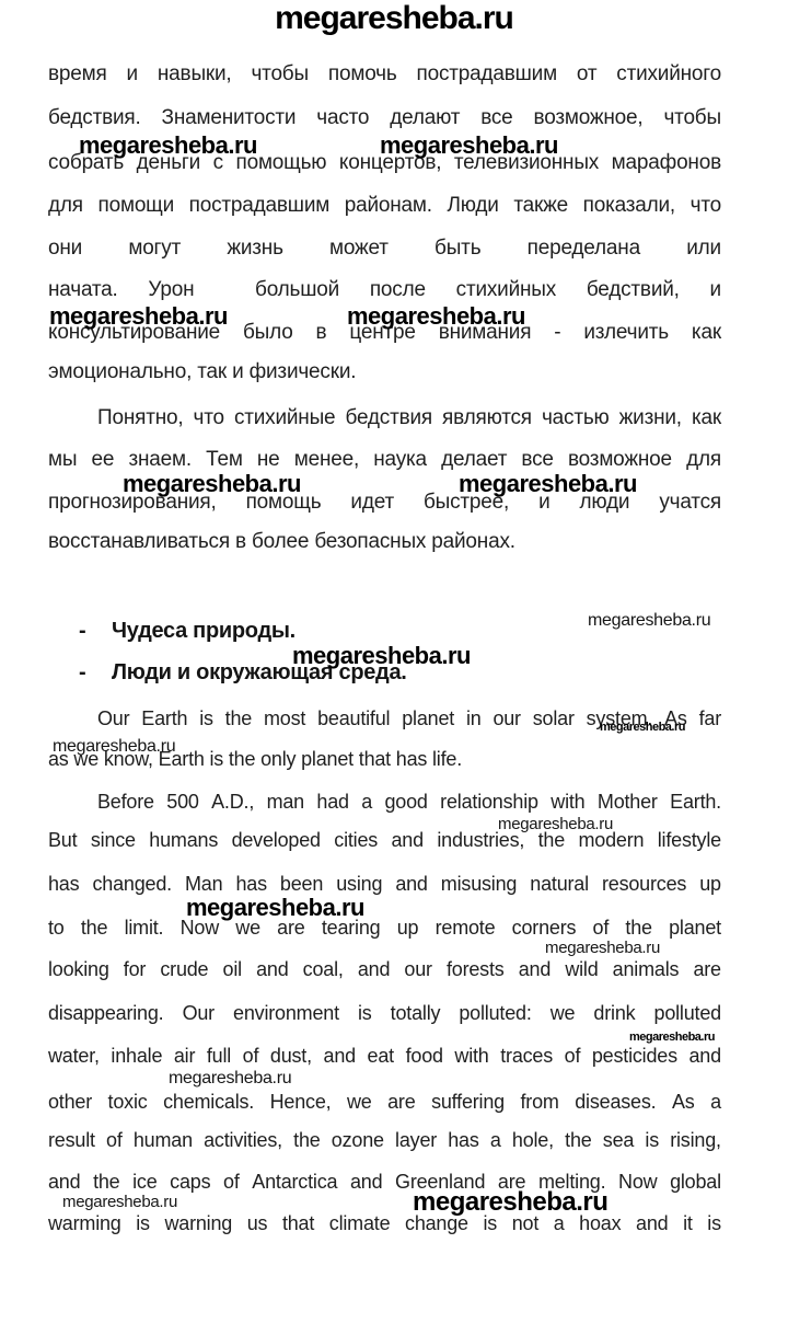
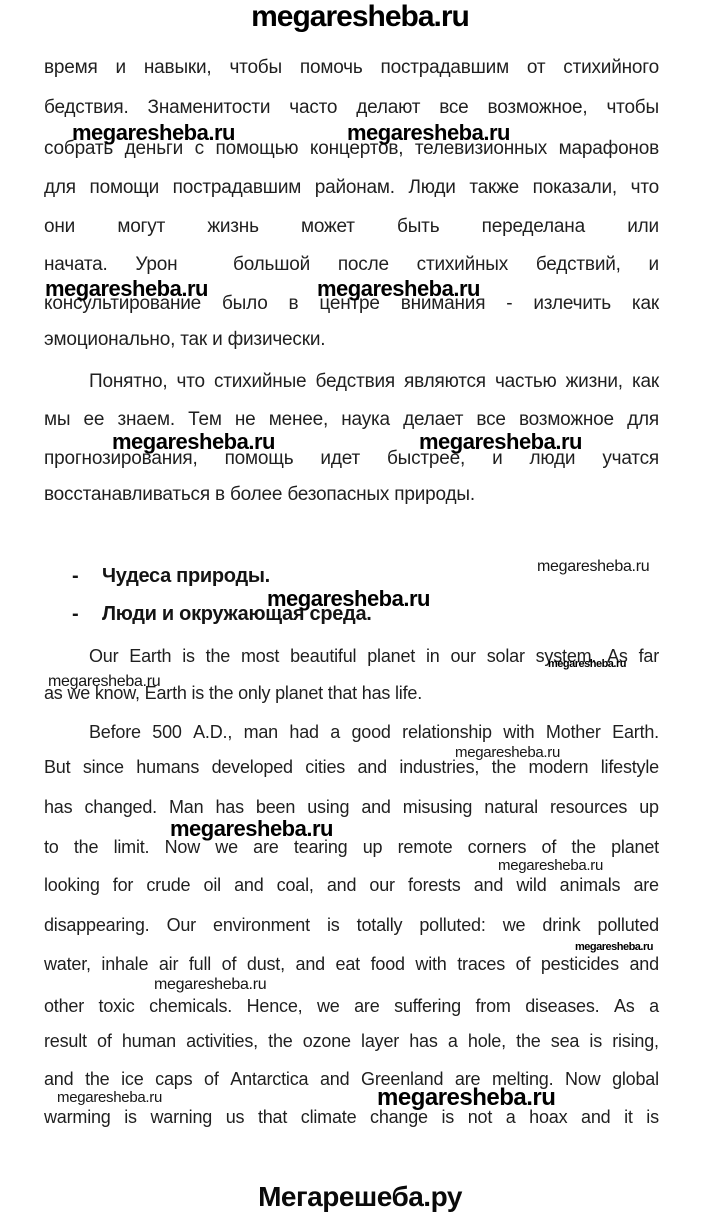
  megaresheba.ru
  время
  и
  навыки,
  чтобы
  помочь
  пострадавшим
  от
  стихийного
  бедствия.
  Знаменитости
  часто
  делают
  все
  возможное,
  чтобы
  собрать
  деньги
  с
  помощью
  концертов,
  телевизионных
  марафонов
  для
  помощи
  пострадавшим
  районам.
  Люди
  также
  показали,
  что
  они
  могут
  жизнь
  может
  быть
  переделана
  или
  начата.
  Урон
  большой
  после
  стихийных
  бедствий,
  и
  консультирование
  было
  в
  центре
  внимания
  -
  излечить
  как
  эмоционально, так и физически.
  Понятно,
  что
  стихийные
  бедствия
  являются
  частью
  жизни,
  как
  мы
  ее
  знаем.
  Тем
  не
  менее,
  наука
  делает
  все
  возможное
  для
  прогнозирования,
  помощь
  идет
  быстрее,
  и
  люди
  учатся
- восстанавливаться в более безопасных районах.
+ восстанавливаться в более безопасных природы.
  Our
  Earth
  is
  the
  most
  beautiful
  planet
  in
  our
  solar
  system.
  As
  far
  as we know, Earth is the only planet that has life.
  Before
  500
  A.D.,
  man
  had
  a
  good
  relationship
  with
  Mother
  Earth.
  But
  since
  humans
  developed
  cities
  and
  industries,
  the
  modern
  lifestyle
  has
  changed.
  Man
  has
  been
  using
  and
  misusing
  natural
  resources
  up
  to
  the
  limit.
  Now
  we
  are
  tearing
  up
  remote
  corners
  of
  the
  planet
  looking
  for
  crude
  oil
  and
  coal,
  and
  our
  forests
  and
  wild
  animals
  are
  disappearing.
  Our
  environment
  is
  totally
  polluted:
  we
  drink
  polluted
  water,
  inhale
  air
  full
  of
  dust,
  and
  eat
  food
  with
  traces
  of
  pesticides
  and
  other
  toxic
  chemicals.
  Hence,
  we
  are
  suffering
  from
  diseases.
  As
  a
  result
  of
  human
  activities,
  the
  ozone
  layer
  has
  a
  hole,
  the
  sea
  is
  rising,
  and
  the
  ice
  caps
  of
  Antarctica
  and
  Greenland
  are
  melting.
  Now
  global
  warming
  is
  warning
  us
  that
  climate
  change
  is
  not
  a
  hoax
  and
  it
  is
  -
  Чудеса природы.
  -
  Люди и окружающая среда.
  megaresheba.ru
  megaresheba.ru
  megaresheba.ru
  megaresheba.ru
  megaresheba.ru
  megaresheba.ru
  megaresheba.ru
  megaresheba.ru
  megaresheba.ru
  megaresheba.ru
  megaresheba.ru
  megaresheba.ru
  megaresheba.ru
  megaresheba.ru
  megaresheba.ru
  megaresheba.ru
  megaresheba.ru
+ Мегарешеба.ру
